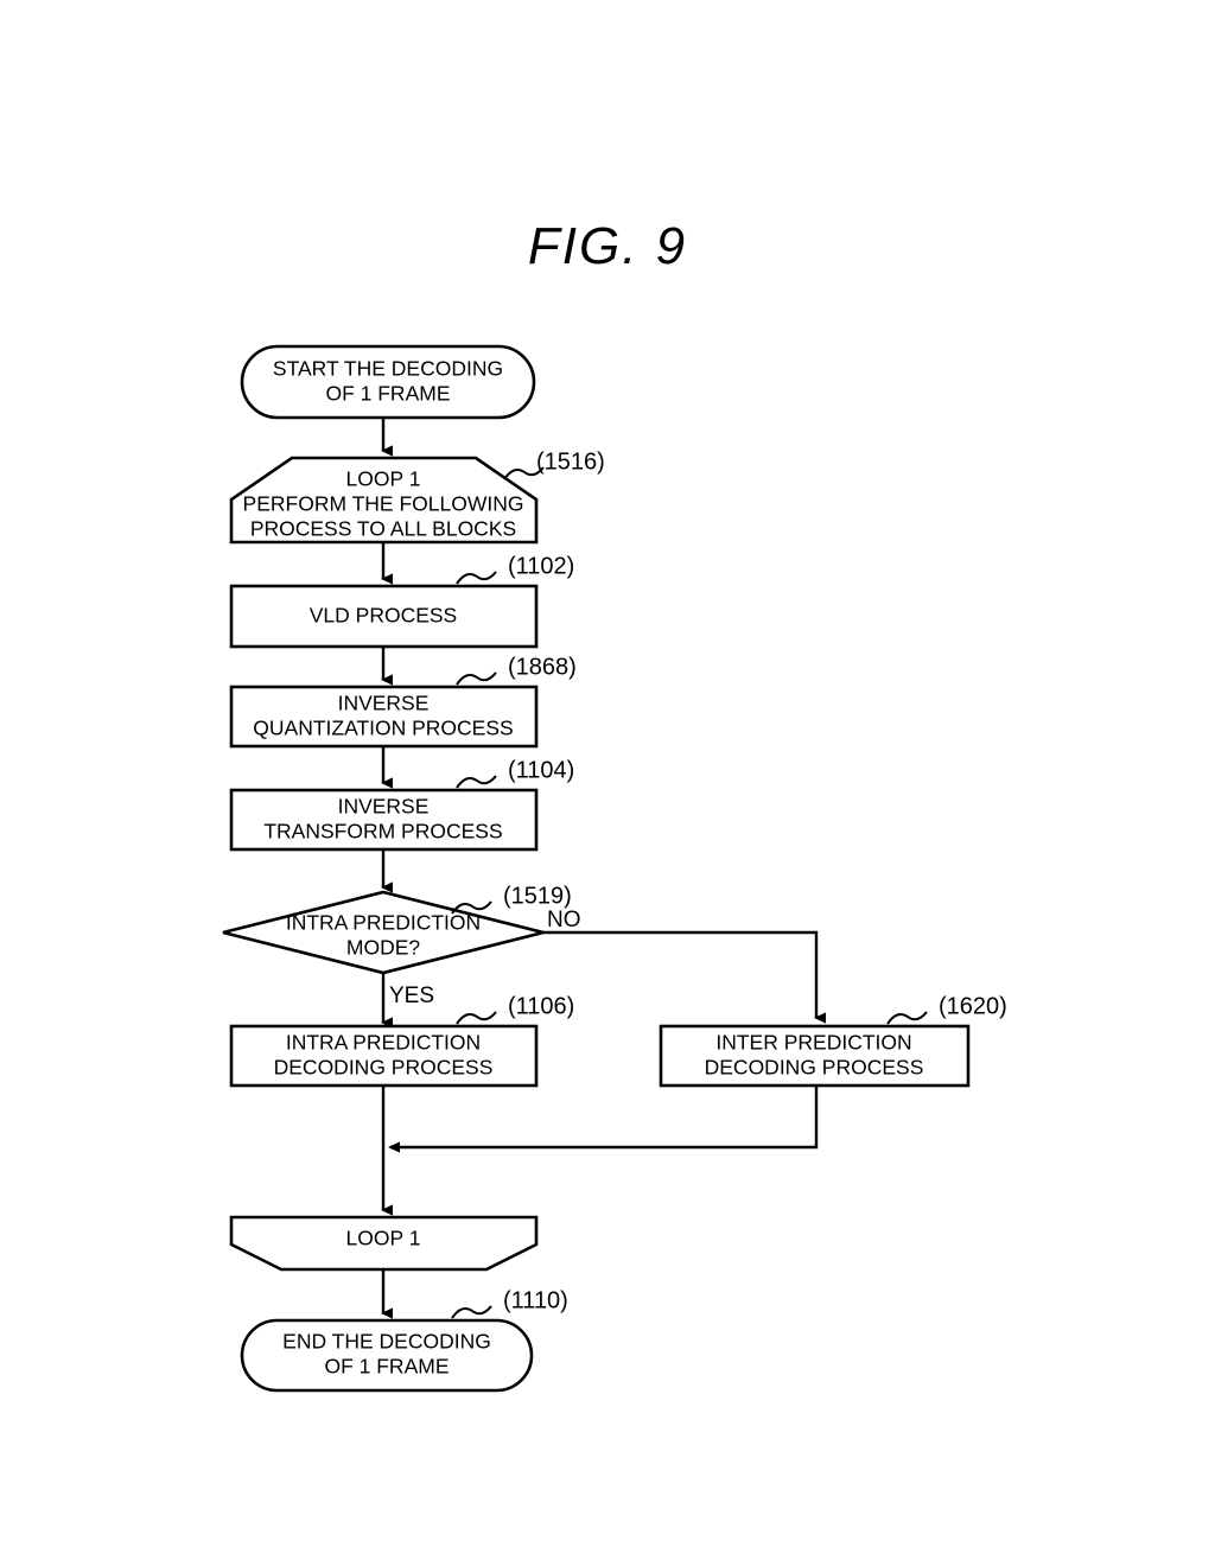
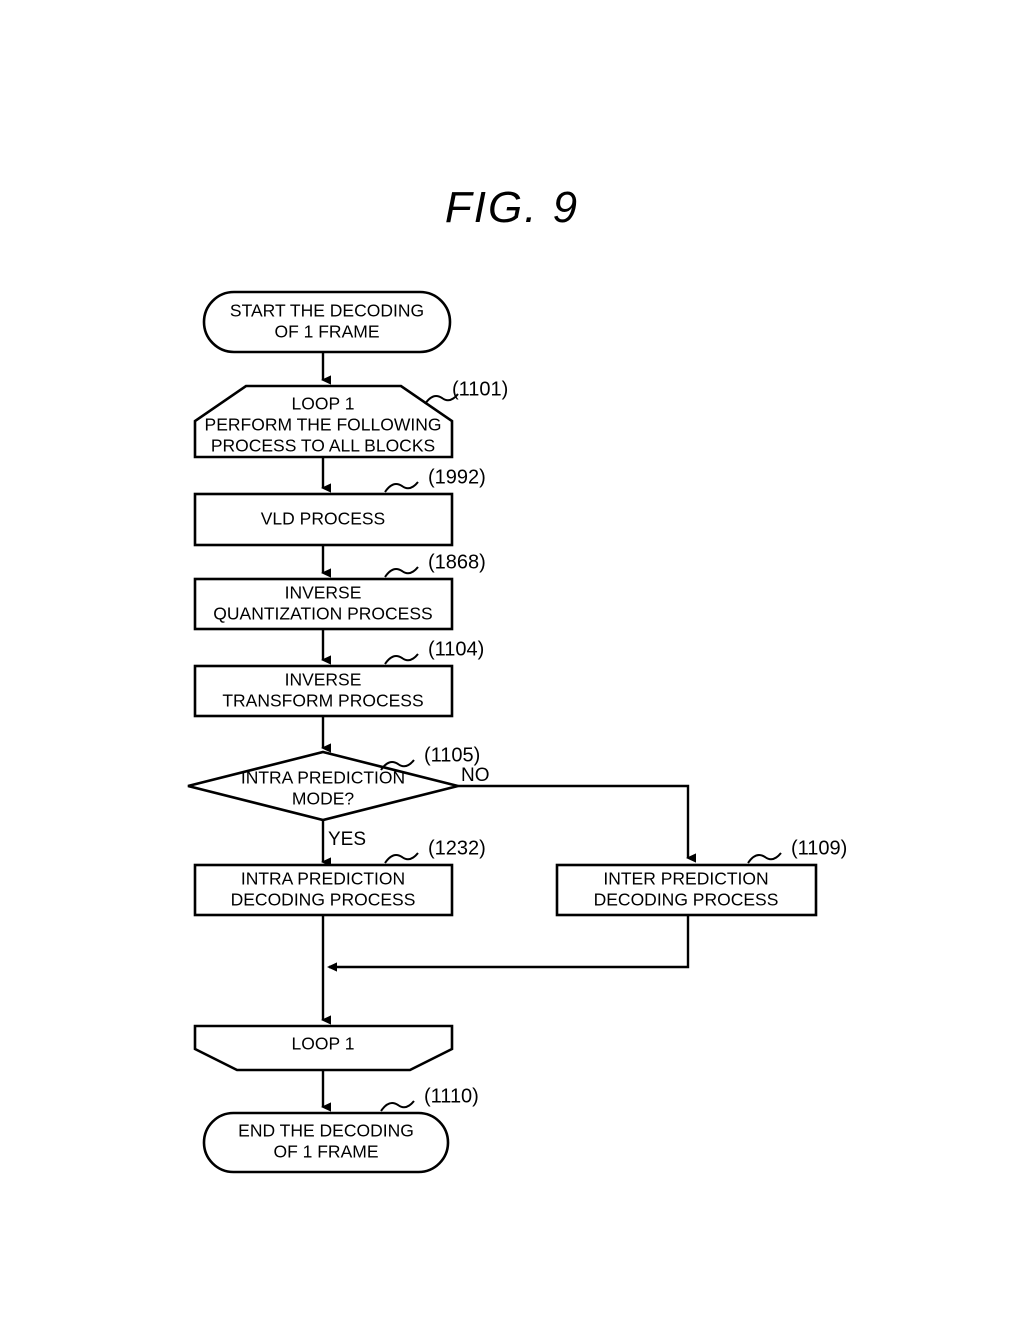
  FIG. 9
  START THE DECODING
  OF 1 FRAME
  LOOP 1
  PERFORM THE FOLLOWING
  PROCESS TO ALL BLOCKS
- (1516)
+ (1101)
  VLD PROCESS
- (1102)
+ (1992)
  INVERSE
  QUANTIZATION PROCESS
  (1868)
  INVERSE
  TRANSFORM PROCESS
  (1104)
  INTRA PREDICTION
  MODE?
- (1519)
+ (1105)
  NO
  YES
  INTRA PREDICTION
  DECODING PROCESS
- (1106)
+ (1232)
  INTER PREDICTION
  DECODING PROCESS
- (1620)
+ (1109)
  LOOP 1
  END THE DECODING
  OF 1 FRAME
  (1110)
